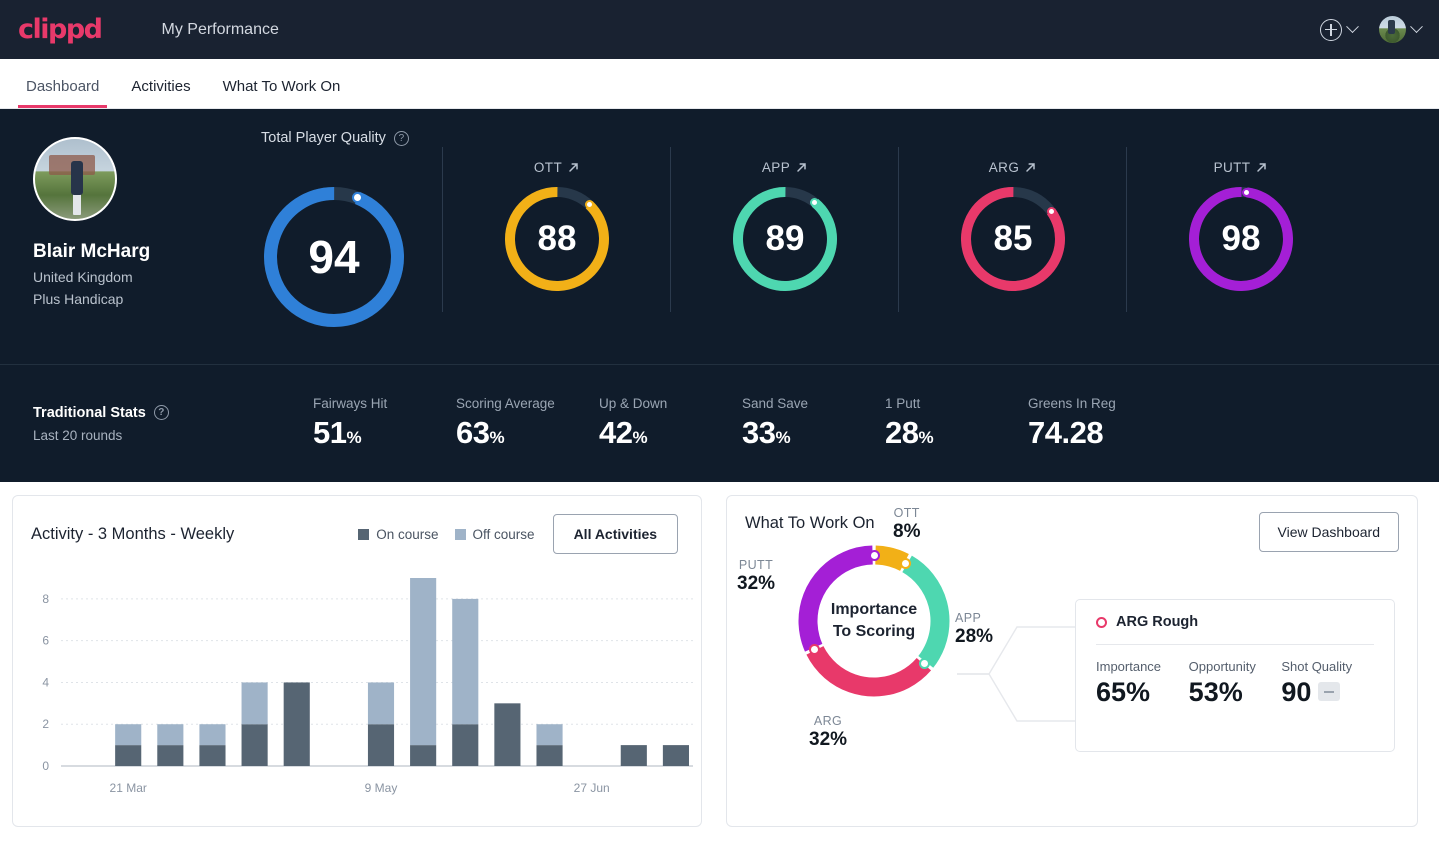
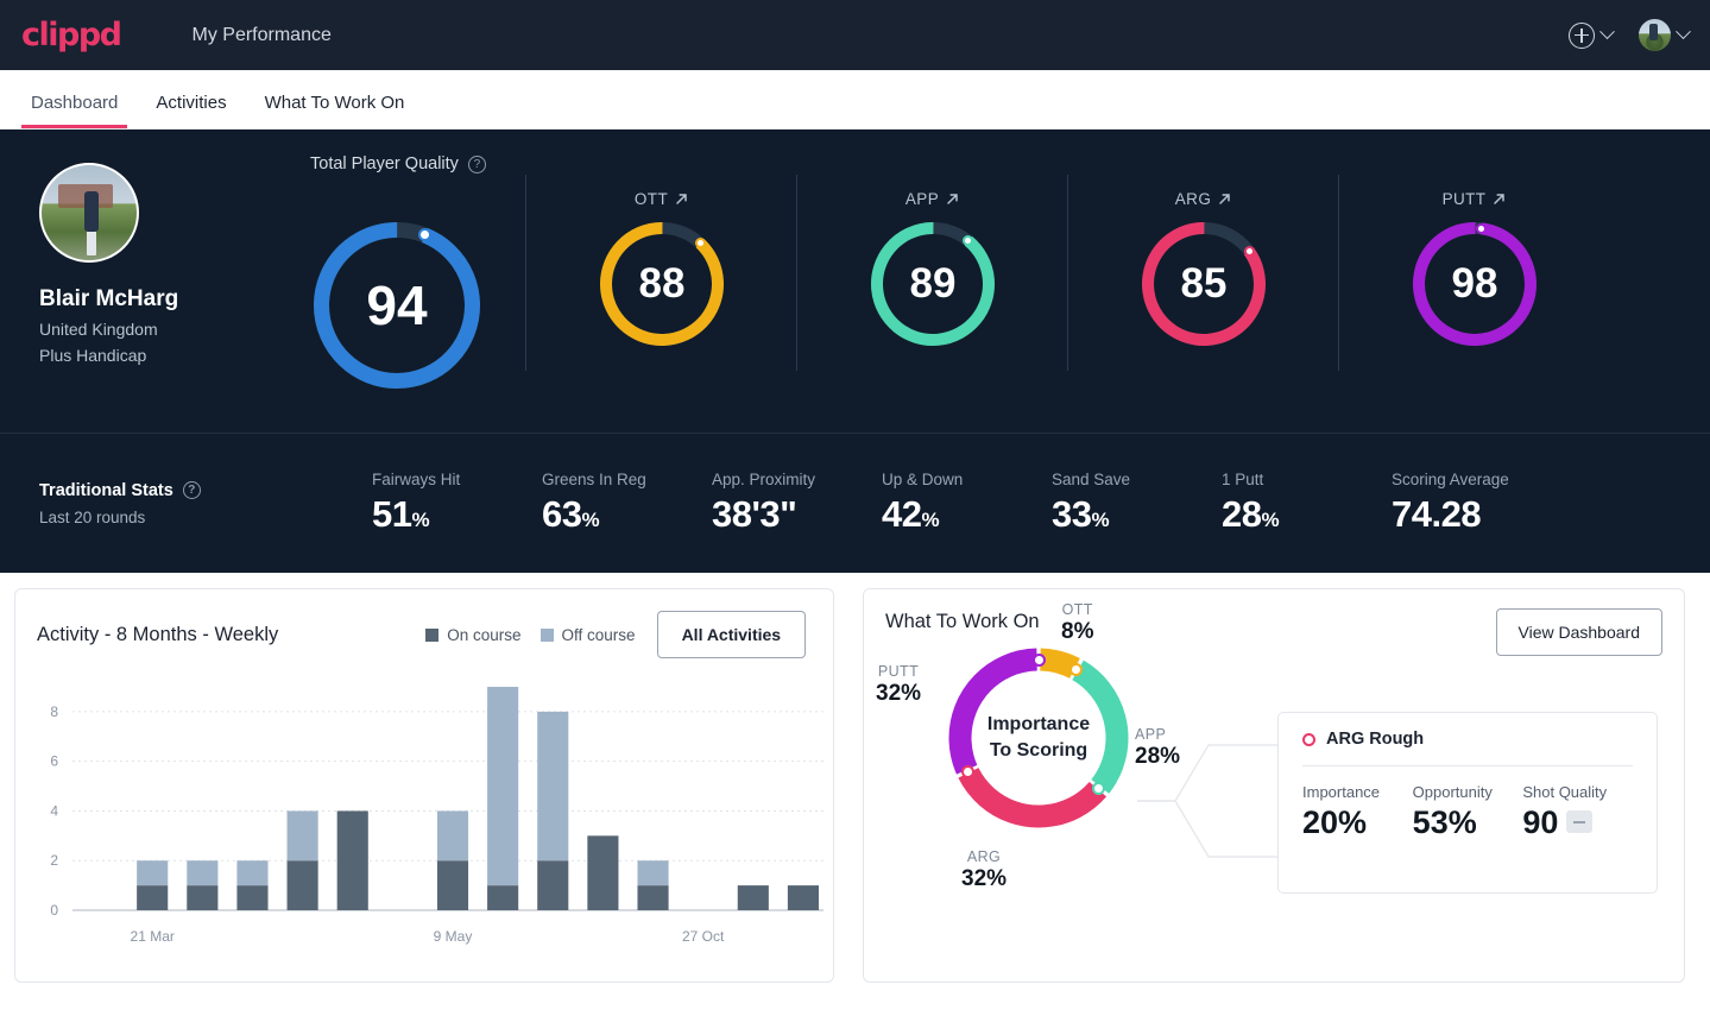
  clippd
  My Performance
  Dashboard
  Activities
  What To Work On
  Blair McHarg
  United Kingdom
  Plus Handicap
  Total Player Quality
  ?
  94
  OTT
  88
  APP
  89
  ARG
  85
  PUTT
  98
  Traditional Stats
  ?
  Last 20 rounds
  Fairways Hit
  51%
- Scoring Average
+ Greens In Reg
  63%
+ App. Proximity
+ 38'3"
  Up & Down
  42%
  Sand Save
  33%
  1 Putt
  28%
- Greens In Reg
+ Scoring Average
  74.28
- Activity - 3 Months - Weekly
+ Activity - 8 Months - Weekly
  On course
  Off course
  All Activities
  0
  2
  4
  6
  8
  21 Mar
  9 May
- 27 Jun
+ 27 Oct
  What To Work On
  View Dashboard
  Importance
  To Scoring
  OTT
  8%
  APP
  28%
  ARG
  32%
  PUTT
  32%
  ARG Rough
  Importance
- 65%
+ 20%
  Opportunity
  53%
  Shot Quality
  90
